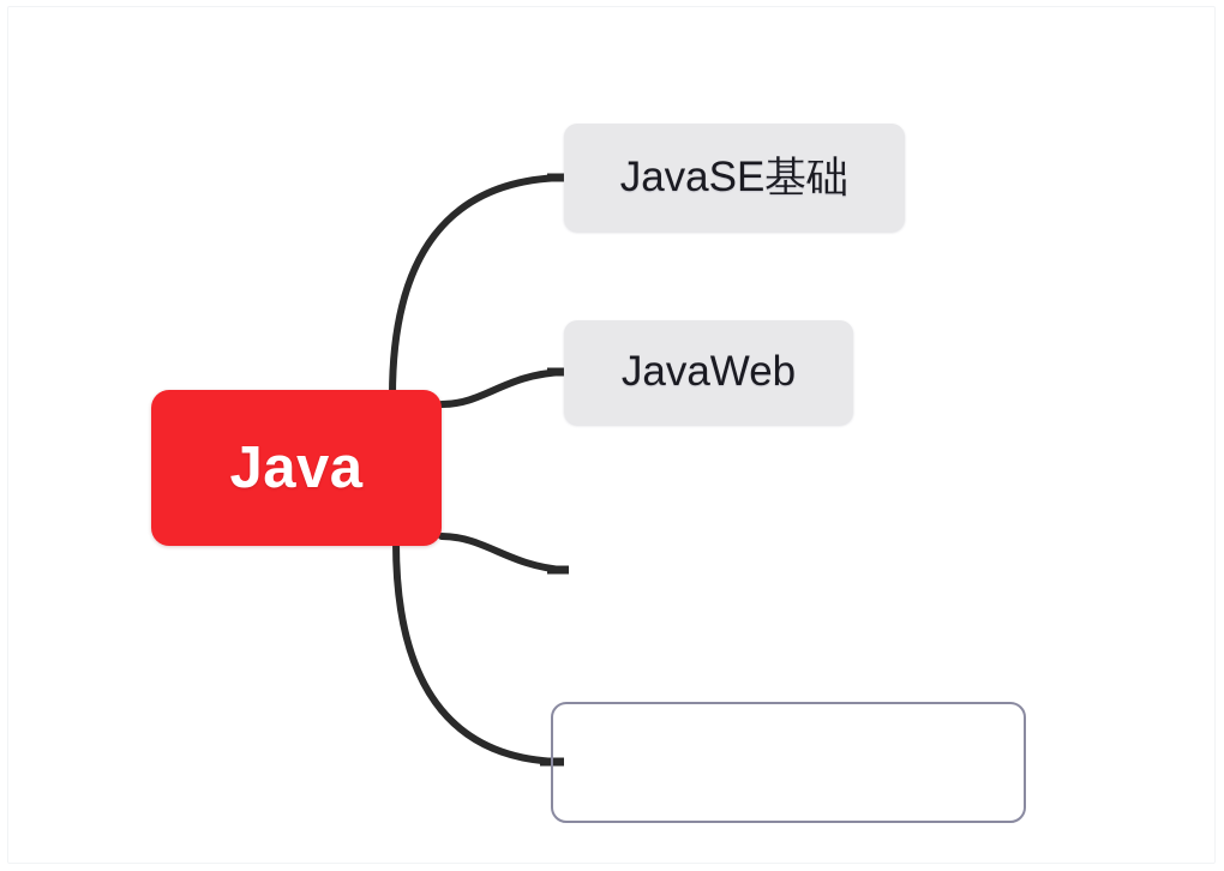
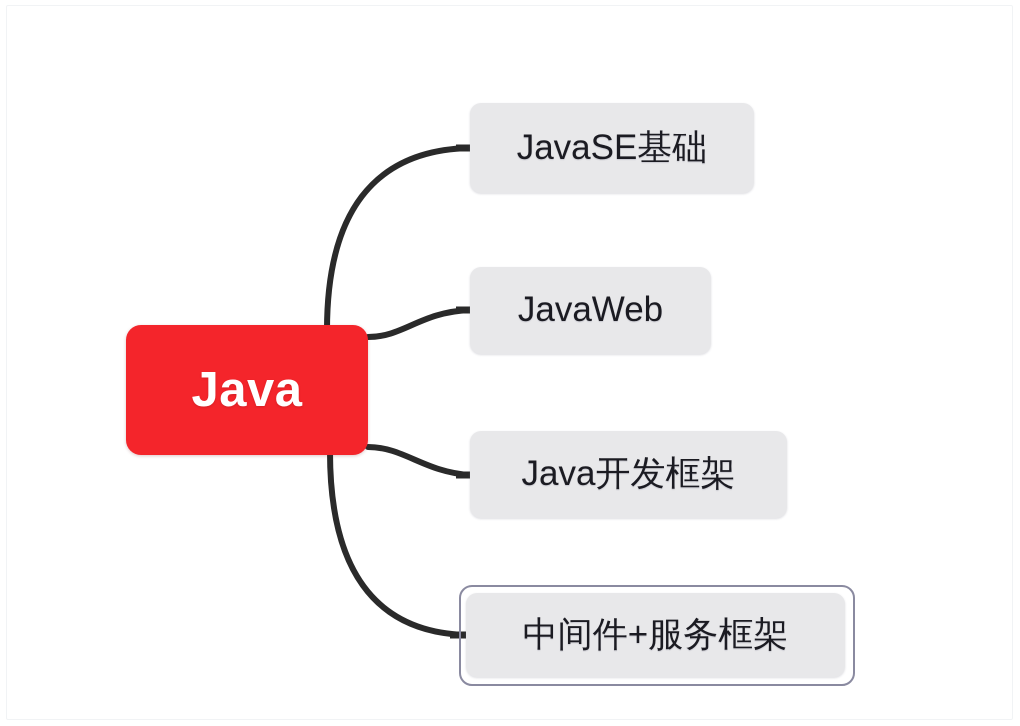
  Java
  JavaSE基础
  JavaWeb
+ Java开发框架
+ 中间件+服务框架
